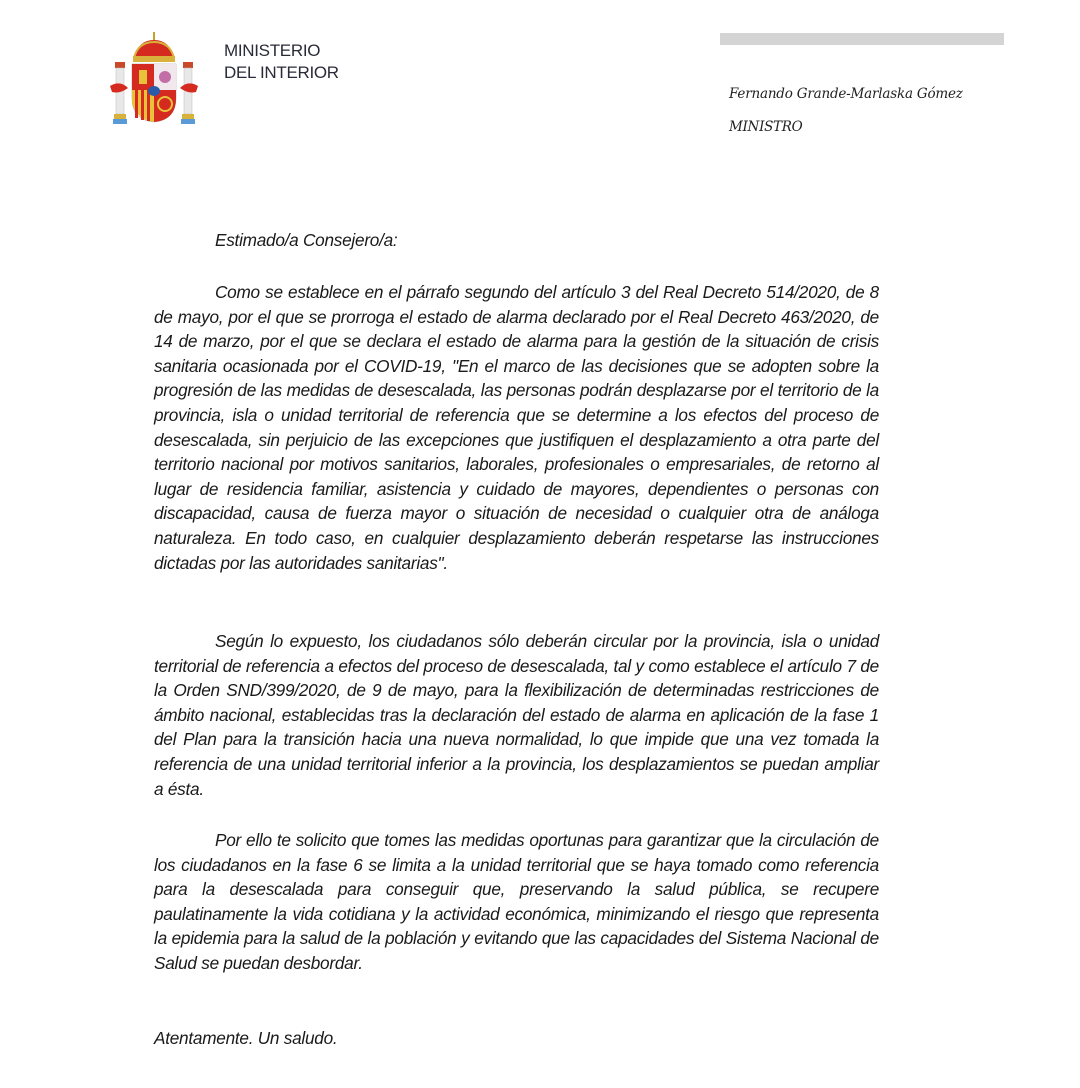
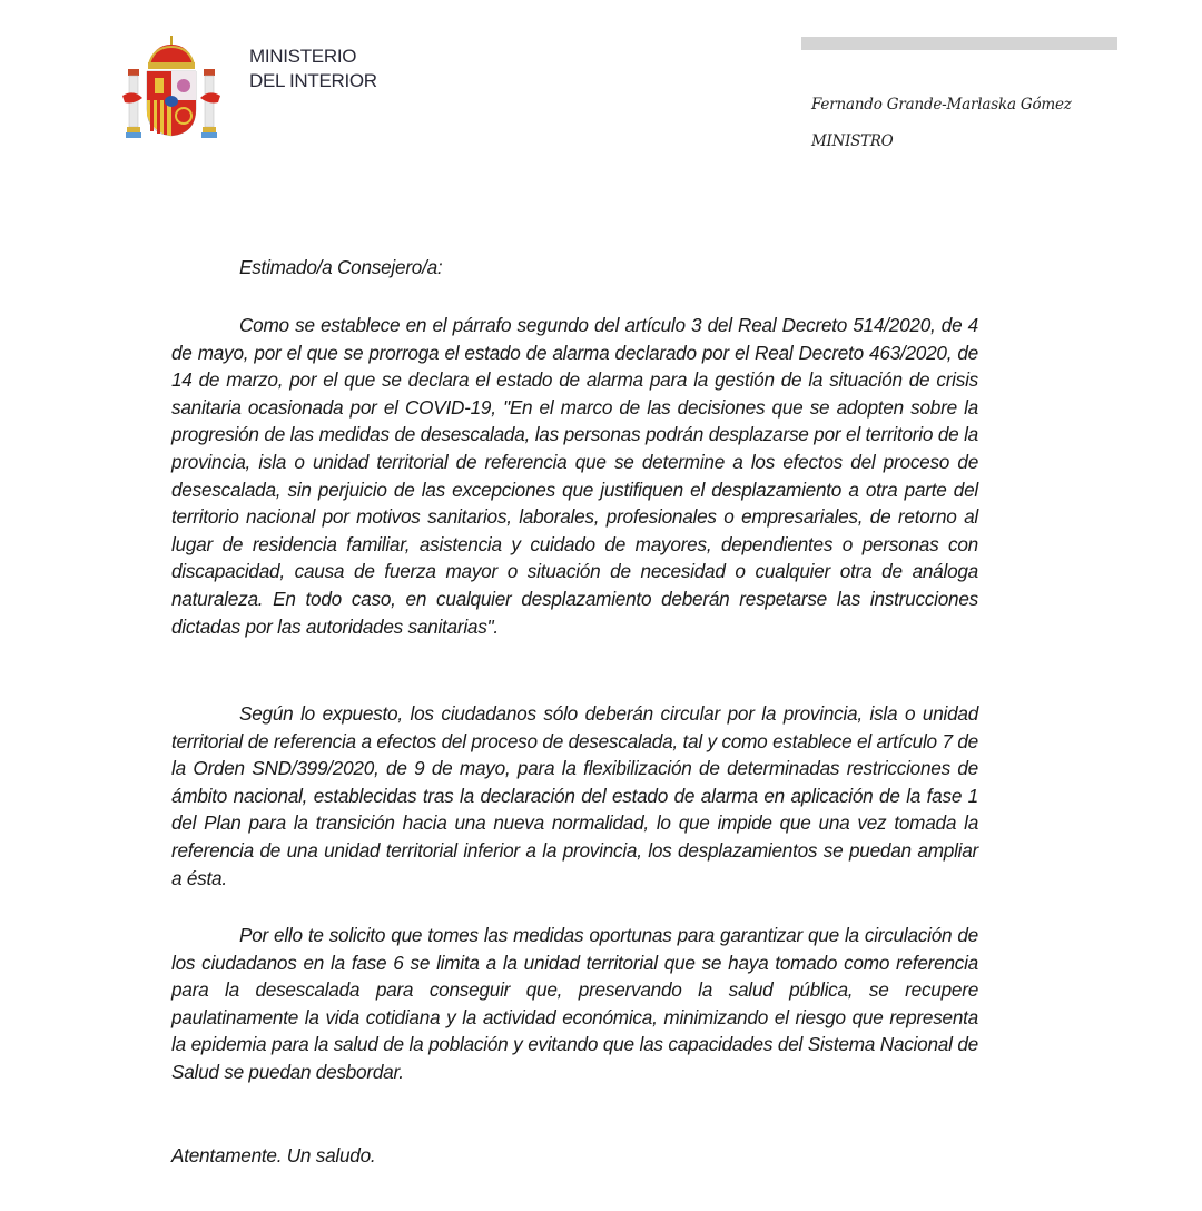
  MINISTERIO
  DEL INTERIOR
  Fernando Grande-Marlaska Gómez
  MINISTRO
  Estimado/a Consejero/a:
- Como se establece en el párrafo segundo del artículo 3 del Real Decreto 514/2020, de 8 de mayo, por el que se prorroga el estado de alarma declarado por el Real Decreto 463/2020, de 14 de marzo, por el que se declara el estado de alarma para la gestión de la situación de crisis sanitaria ocasionada por el COVID-19, "En el marco de las decisiones que se adopten sobre la progresión de las medidas de desescalada, las personas podrán desplazarse por el territorio de la provincia, isla o unidad territorial de referencia que se determine a los efectos del proceso de desescalada, sin perjuicio de las excepciones que justifiquen el desplazamiento a otra parte del territorio nacional por motivos sanitarios, laborales, profesionales o empresariales, de retorno al lugar de residencia familiar, asistencia y cuidado de mayores, dependientes o personas con discapacidad, causa de fuerza mayor o situación de necesidad o cualquier otra de análoga naturaleza. En todo caso, en cualquier desplazamiento deberán respetarse las instrucciones dictadas por las autoridades sanitarias".
+ Como se establece en el párrafo segundo del artículo 3 del Real Decreto 514/2020, de 4 de mayo, por el que se prorroga el estado de alarma declarado por el Real Decreto 463/2020, de 14 de marzo, por el que se declara el estado de alarma para la gestión de la situación de crisis sanitaria ocasionada por el COVID-19, "En el marco de las decisiones que se adopten sobre la progresión de las medidas de desescalada, las personas podrán desplazarse por el territorio de la provincia, isla o unidad territorial de referencia que se determine a los efectos del proceso de desescalada, sin perjuicio de las excepciones que justifiquen el desplazamiento a otra parte del territorio nacional por motivos sanitarios, laborales, profesionales o empresariales, de retorno al lugar de residencia familiar, asistencia y cuidado de mayores, dependientes o personas con discapacidad, causa de fuerza mayor o situación de necesidad o cualquier otra de análoga naturaleza. En todo caso, en cualquier desplazamiento deberán respetarse las instrucciones dictadas por las autoridades sanitarias".
  Según lo expuesto, los ciudadanos sólo deberán circular por la provincia, isla o unidad territorial de referencia a efectos del proceso de desescalada, tal y como establece el artículo 7 de la Orden SND/399/2020, de 9 de mayo, para la flexibilización de determinadas restricciones de ámbito nacional, establecidas tras la declaración del estado de alarma en aplicación de la fase 1 del Plan para la transición hacia una nueva normalidad, lo que impide que una vez tomada la referencia de una unidad territorial inferior a la provincia, los desplazamientos se puedan ampliar a ésta.
  Por ello te solicito que tomes las medidas oportunas para garantizar que la circulación de los ciudadanos en la fase 6 se limita a la unidad territorial que se haya tomado como referencia para la desescalada para conseguir que, preservando la salud pública, se recupere paulatinamente la vida cotidiana y la actividad económica, minimizando el riesgo que representa la epidemia para la salud de la población y evitando que las capacidades del Sistema Nacional de Salud se puedan desbordar.
  Atentamente. Un saludo.
